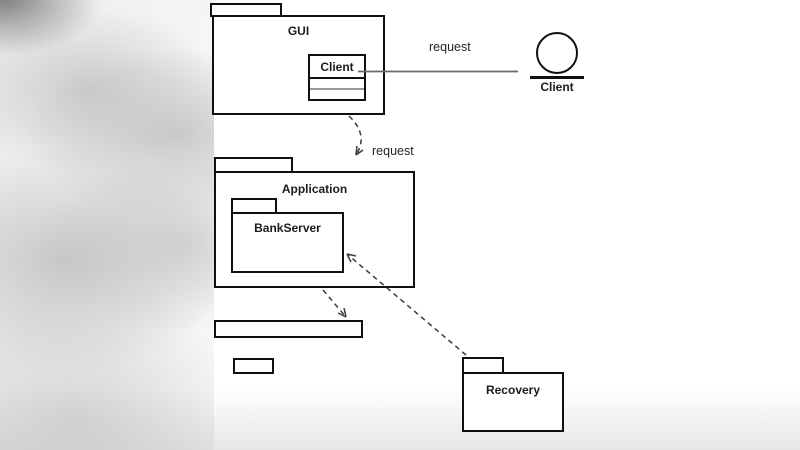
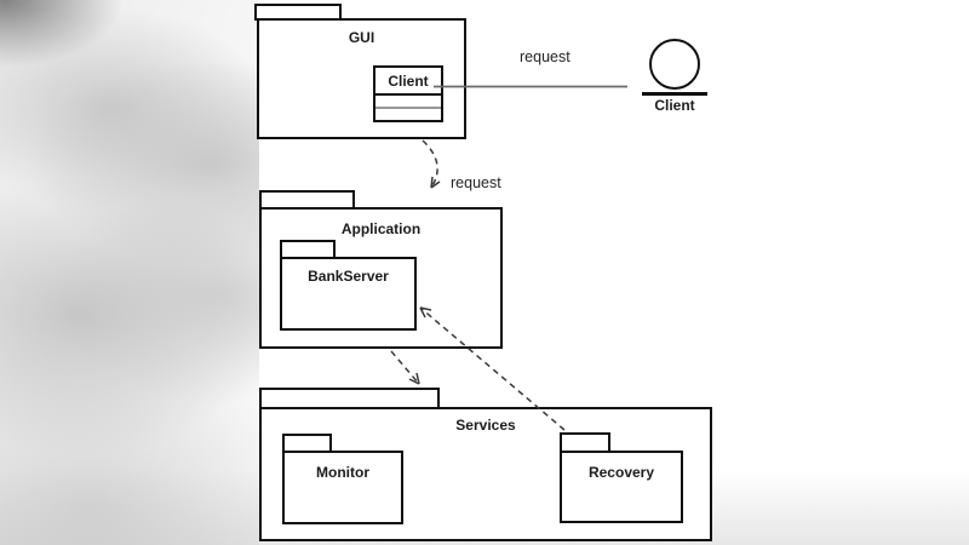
  GUI
  Client
  Application
  BankServer
+ Services
+ Monitor
  Recovery
  Client
  request
  request
